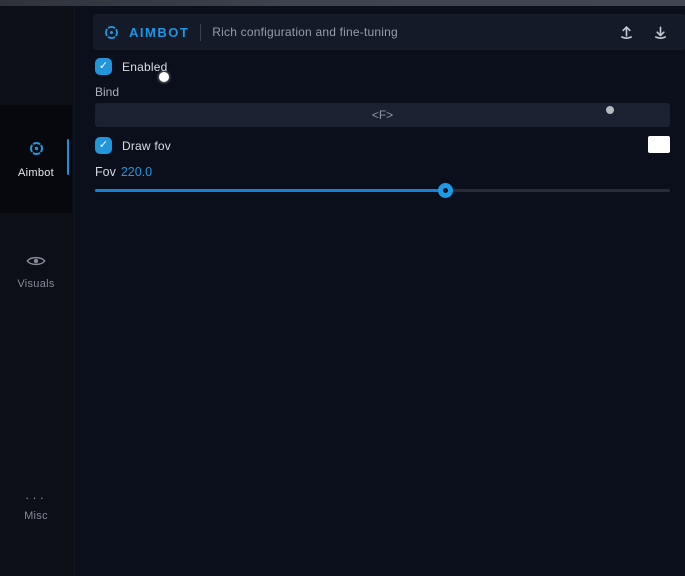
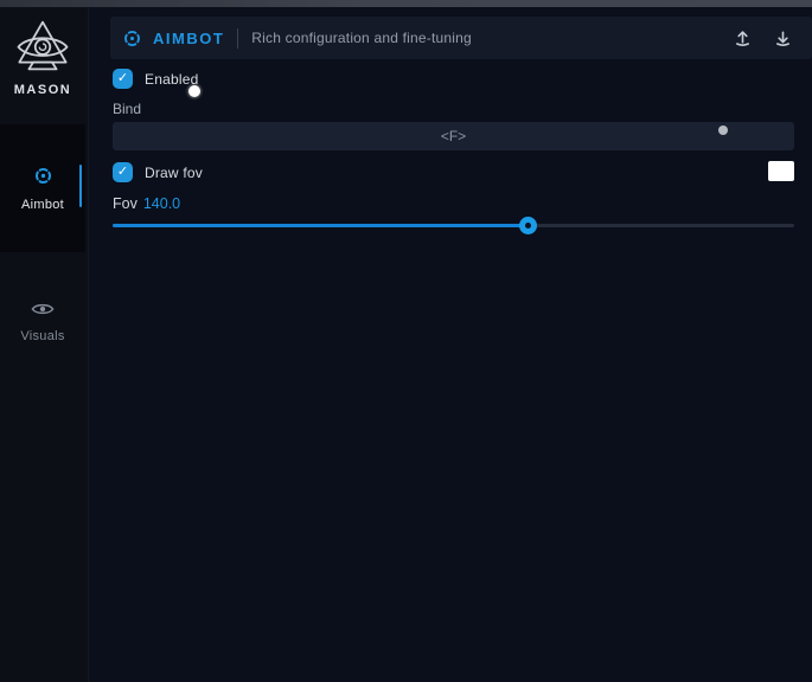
+ MASON
  Aimbot
  Visuals
- ···
- Misc
  AIMBOT
  Rich configuration and fine-tuning
  ✓
  Enabled
  Bind
  <F>
  ✓
  Draw fov
- Fov 220.0
+ Fov 140.0
